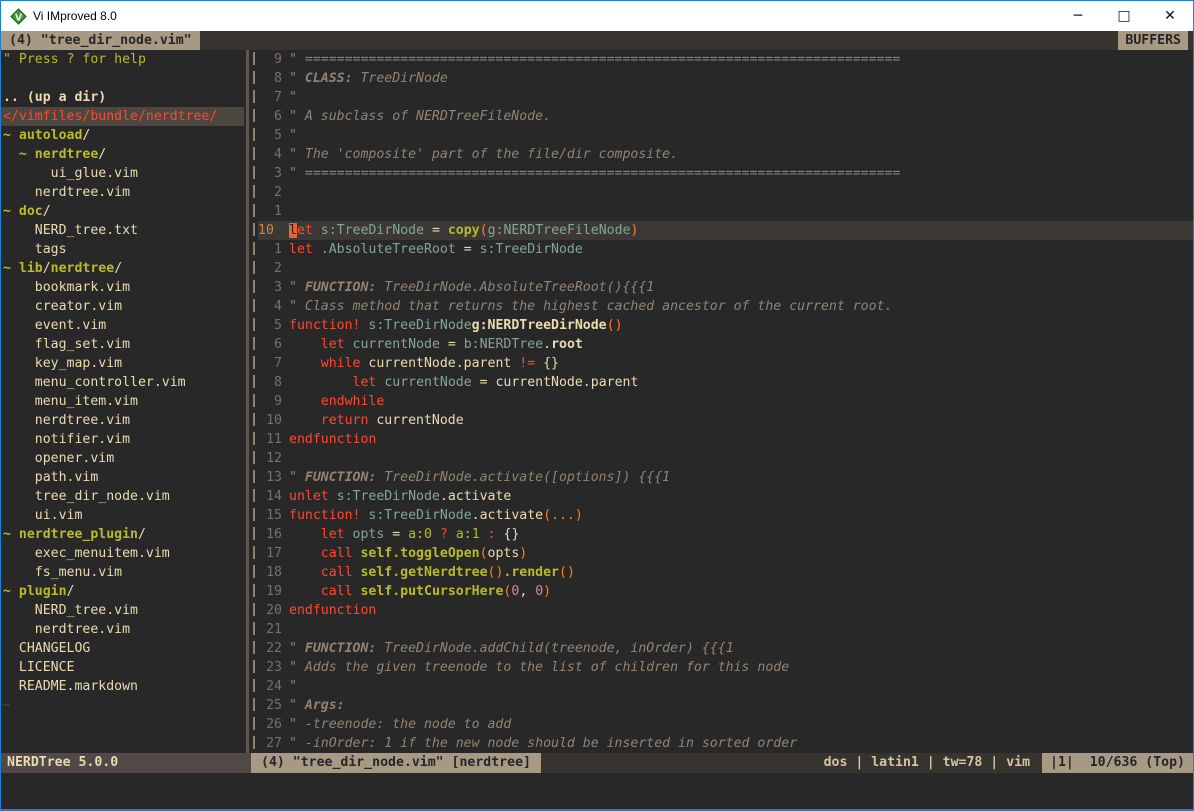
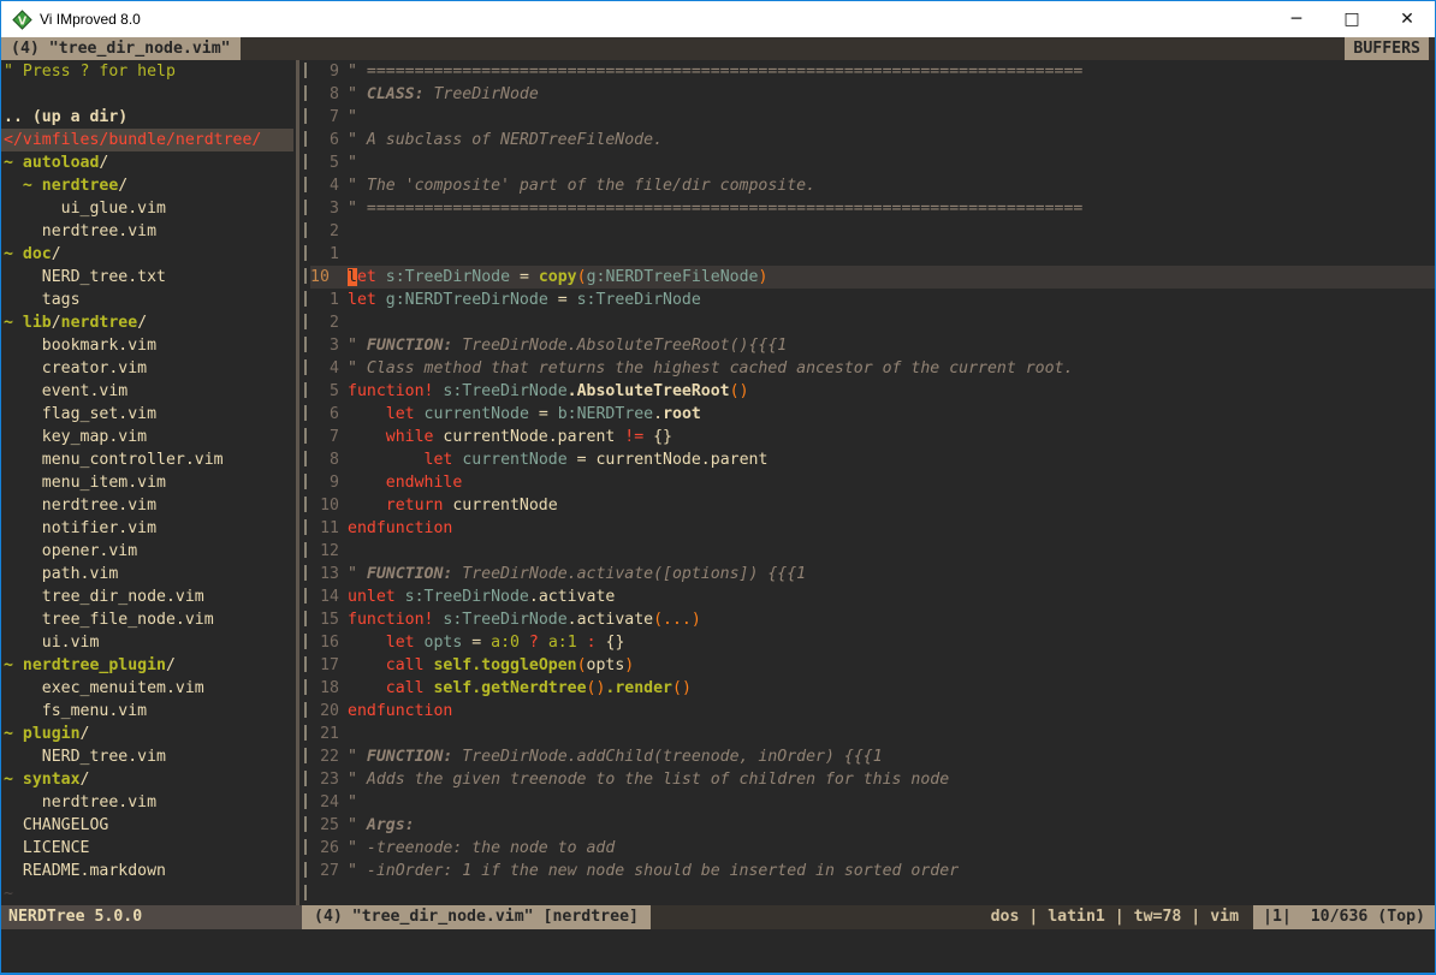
  V
  Vi IMproved 8.0
  ─
  □
  ✕
  (4) "tree_dir_node.vim"
  BUFFERS
  " Press ? for help
  .. (up a dir)
  </vimfiles/bundle/nerdtree/
  ~ autoload/
  ~ nerdtree/
  ui_glue.vim
  nerdtree.vim
  ~ doc/
  NERD_tree.txt
  tags
  ~ lib/nerdtree/
  bookmark.vim
  creator.vim
  event.vim
  flag_set.vim
  key_map.vim
  menu_controller.vim
  menu_item.vim
  nerdtree.vim
  notifier.vim
  opener.vim
  path.vim
  tree_dir_node.vim
+ tree_file_node.vim
  ui.vim
  ~ nerdtree_plugin/
  exec_menuitem.vim
  fs_menu.vim
  ~ plugin/
  NERD_tree.vim
+ ~ syntax/
  nerdtree.vim
  CHANGELOG
  LICENCE
  README.markdown
  ~
  9
  " ===========================================================================
  8
  " CLASS: TreeDirNode
  7
  "
  6
  " A subclass of NERDTreeFileNode.
  5
  "
  4
  " The 'composite' part of the file/dir composite.
  3
  " ===========================================================================
  2
  1
  10
  let s:TreeDirNode = copy(g:NERDTreeFileNode)
  1
- let .AbsoluteTreeRoot = s:TreeDirNode
+ let g:NERDTreeDirNode = s:TreeDirNode
  2
  3
  " FUNCTION: TreeDirNode.AbsoluteTreeRoot(){{{1
  4
  " Class method that returns the highest cached ancestor of the current root.
  5
- function! s:TreeDirNodeg:NERDTreeDirNode()
+ function! s:TreeDirNode.AbsoluteTreeRoot()
  6
  let currentNode = b:NERDTree.root
  7
  while currentNode.parent != {}
  8
  let currentNode = currentNode.parent
  9
  endwhile
  10
  return currentNode
  11
  endfunction
  12
  13
  " FUNCTION: TreeDirNode.activate([options]) {{{1
  14
  unlet s:TreeDirNode.activate
  15
  function! s:TreeDirNode.activate(...)
  16
  let opts = a:0 ? a:1 : {}
  17
  call self.toggleOpen(opts)
  18
  call self.getNerdtree().render()
- 19
- call self.putCursorHere(0, 0)
  20
  endfunction
  21
  22
  " FUNCTION: TreeDirNode.addChild(treenode, inOrder) {{{1
  23
  " Adds the given treenode to the list of children for this node
  24
  "
  25
  " Args:
  26
  " -treenode: the node to add
  27
  " -inOrder: 1 if the new node should be inserted in sorted order
  NERDTree 5.0.0
  (4) "tree_dir_node.vim" [nerdtree]
  dos | latin1 | tw=78 | vim
  |1| 10/636 (Top)
